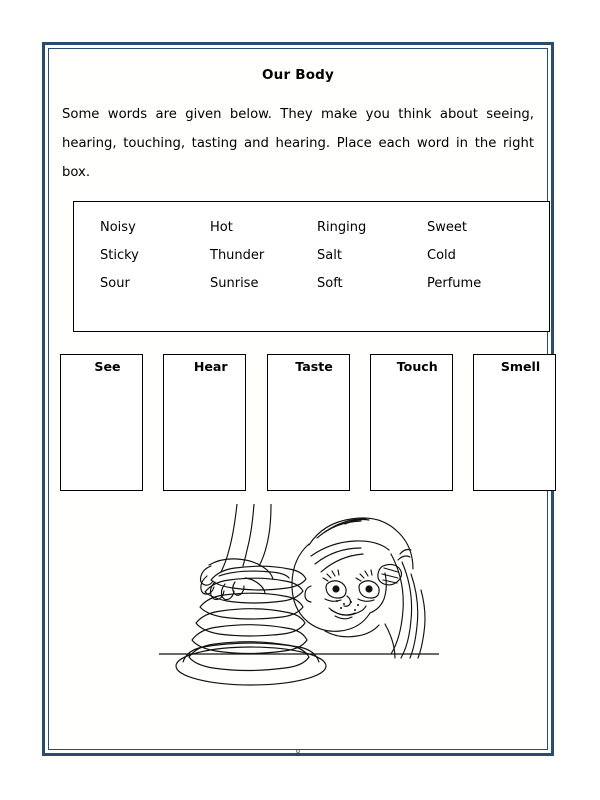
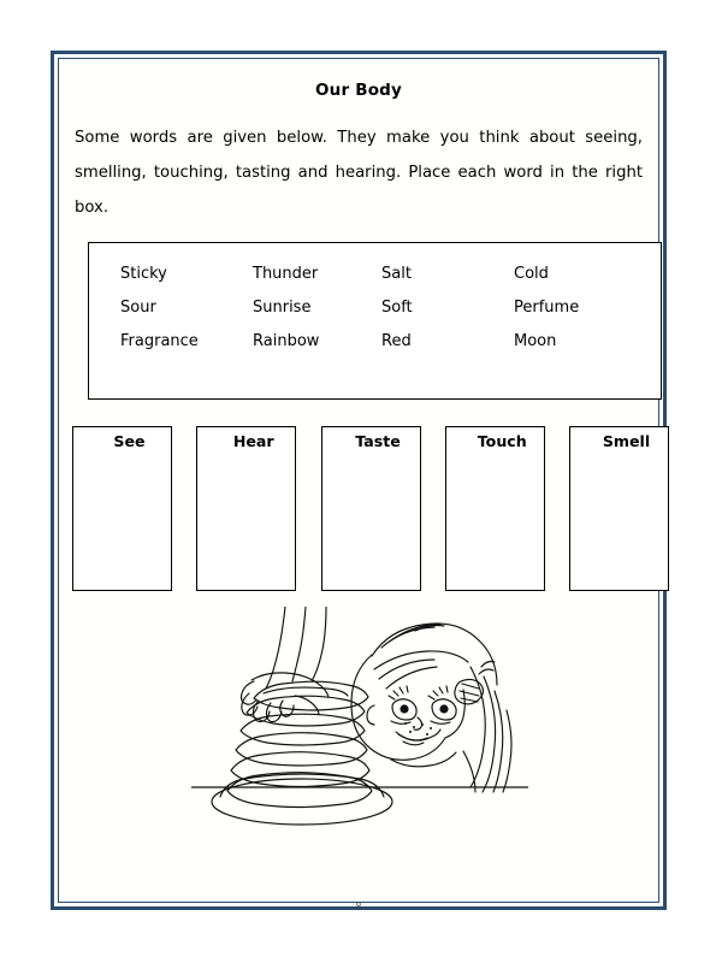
  Our Body
- Some words are given below. They make you think about seeing, hearing, touching, tasting and hearing. Place each word in the right box.
+ Some words are given below. They make you think about seeing, smelling, touching, tasting and hearing. Place each word in the right box.
- Noisy
- Hot
- Ringing
- Sweet
  Sticky
  Thunder
  Salt
  Cold
  Sour
  Sunrise
  Soft
  Perfume
+ Fragrance
+ Rainbow
+ Red
+ Moon
  See
  Hear
  Taste
  Touch
  Smell
  8
